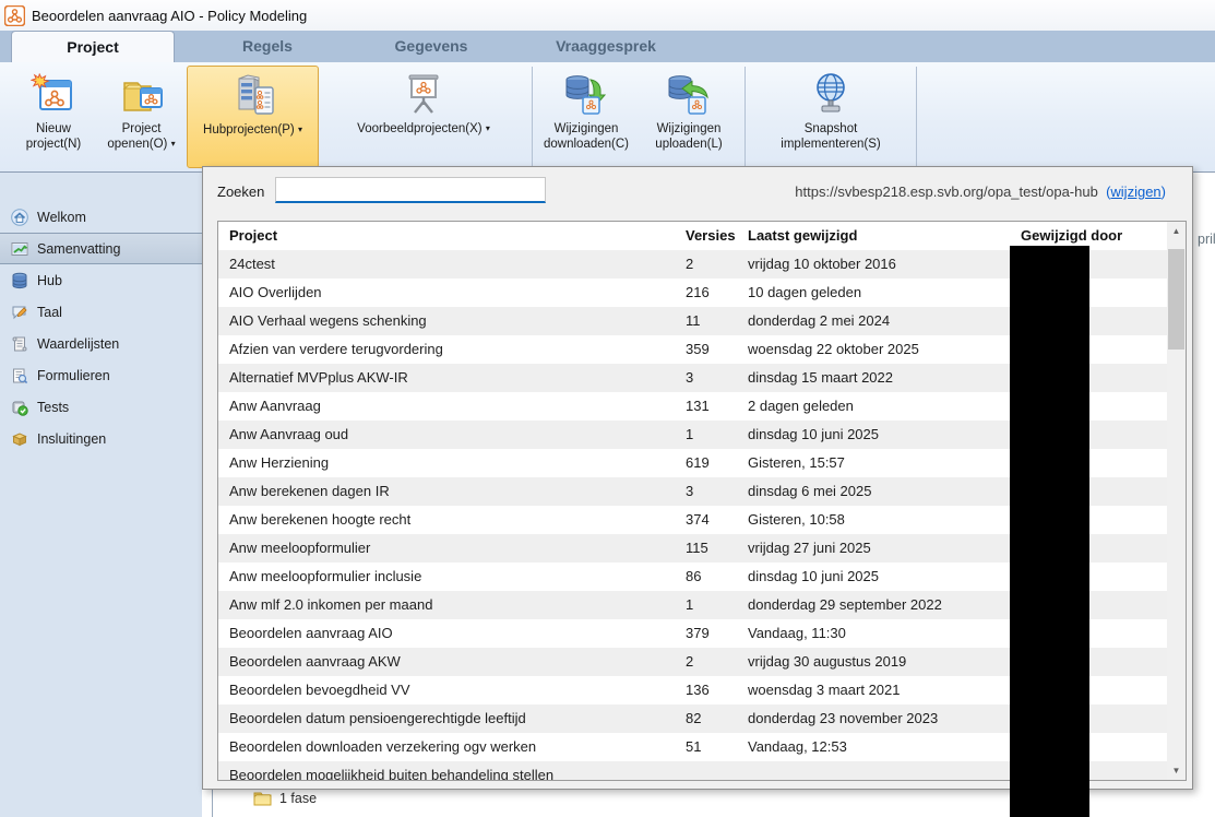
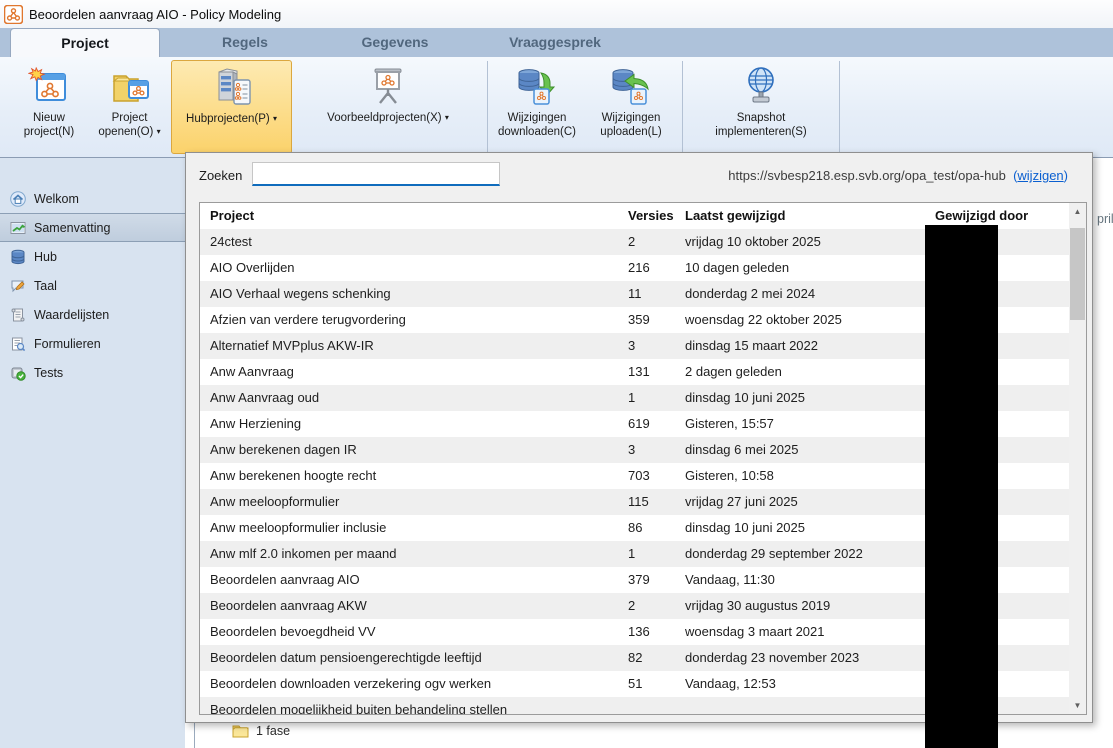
  Beoordelen aanvraag AIO - Policy Modeling
  Project
  Regels
  Gegevens
  Vraaggesprek
  Nieuw
  project(N)
  Project
  openen(O) ▾
  Hubprojecten(P) ▾
  Voorbeeldprojecten(X) ▾
  Wijzigingen
  downloaden(C)
  Wijzigingen
  uploaden(L)
  Snapshot
  implementeren(S)
  Welkom
  Samenvatting
  Hub
  Taal
  Waardelijsten
  Formulieren
  Tests
- Insluitingen
  pril
  1 fase
  Zoeken
  https://svbesp218.esp.svb.org/opa_test/opa-hub (wijzigen)
  Project
  Versies
  Laatst gewijzigd
  Gewijzigd door
  24ctest
  2
- vrijdag 10 oktober 2016
+ vrijdag 10 oktober 2025
  AIO Overlijden
  216
  10 dagen geleden
  AIO Verhaal wegens schenking
  11
  donderdag 2 mei 2024
  Afzien van verdere terugvordering
  359
  woensdag 22 oktober 2025
  Alternatief MVPplus AKW-IR
  3
  dinsdag 15 maart 2022
  Anw Aanvraag
  131
  2 dagen geleden
  Anw Aanvraag oud
  1
  dinsdag 10 juni 2025
  Anw Herziening
  619
  Gisteren, 15:57
  Anw berekenen dagen IR
  3
  dinsdag 6 mei 2025
  Anw berekenen hoogte recht
- 374
+ 703
  Gisteren, 10:58
  Anw meeloopformulier
  115
  vrijdag 27 juni 2025
  Anw meeloopformulier inclusie
  86
  dinsdag 10 juni 2025
  Anw mlf 2.0 inkomen per maand
  1
  donderdag 29 september 2022
  Beoordelen aanvraag AIO
  379
  Vandaag, 11:30
  Beoordelen aanvraag AKW
  2
  vrijdag 30 augustus 2019
  Beoordelen bevoegdheid VV
  136
  woensdag 3 maart 2021
  Beoordelen datum pensioengerechtigde leeftijd
  82
  donderdag 23 november 2023
  Beoordelen downloaden verzekering ogv werken
  51
  Vandaag, 12:53
  Beoordelen mogelijkheid buiten behandeling stellen
  ▲
  ▼
